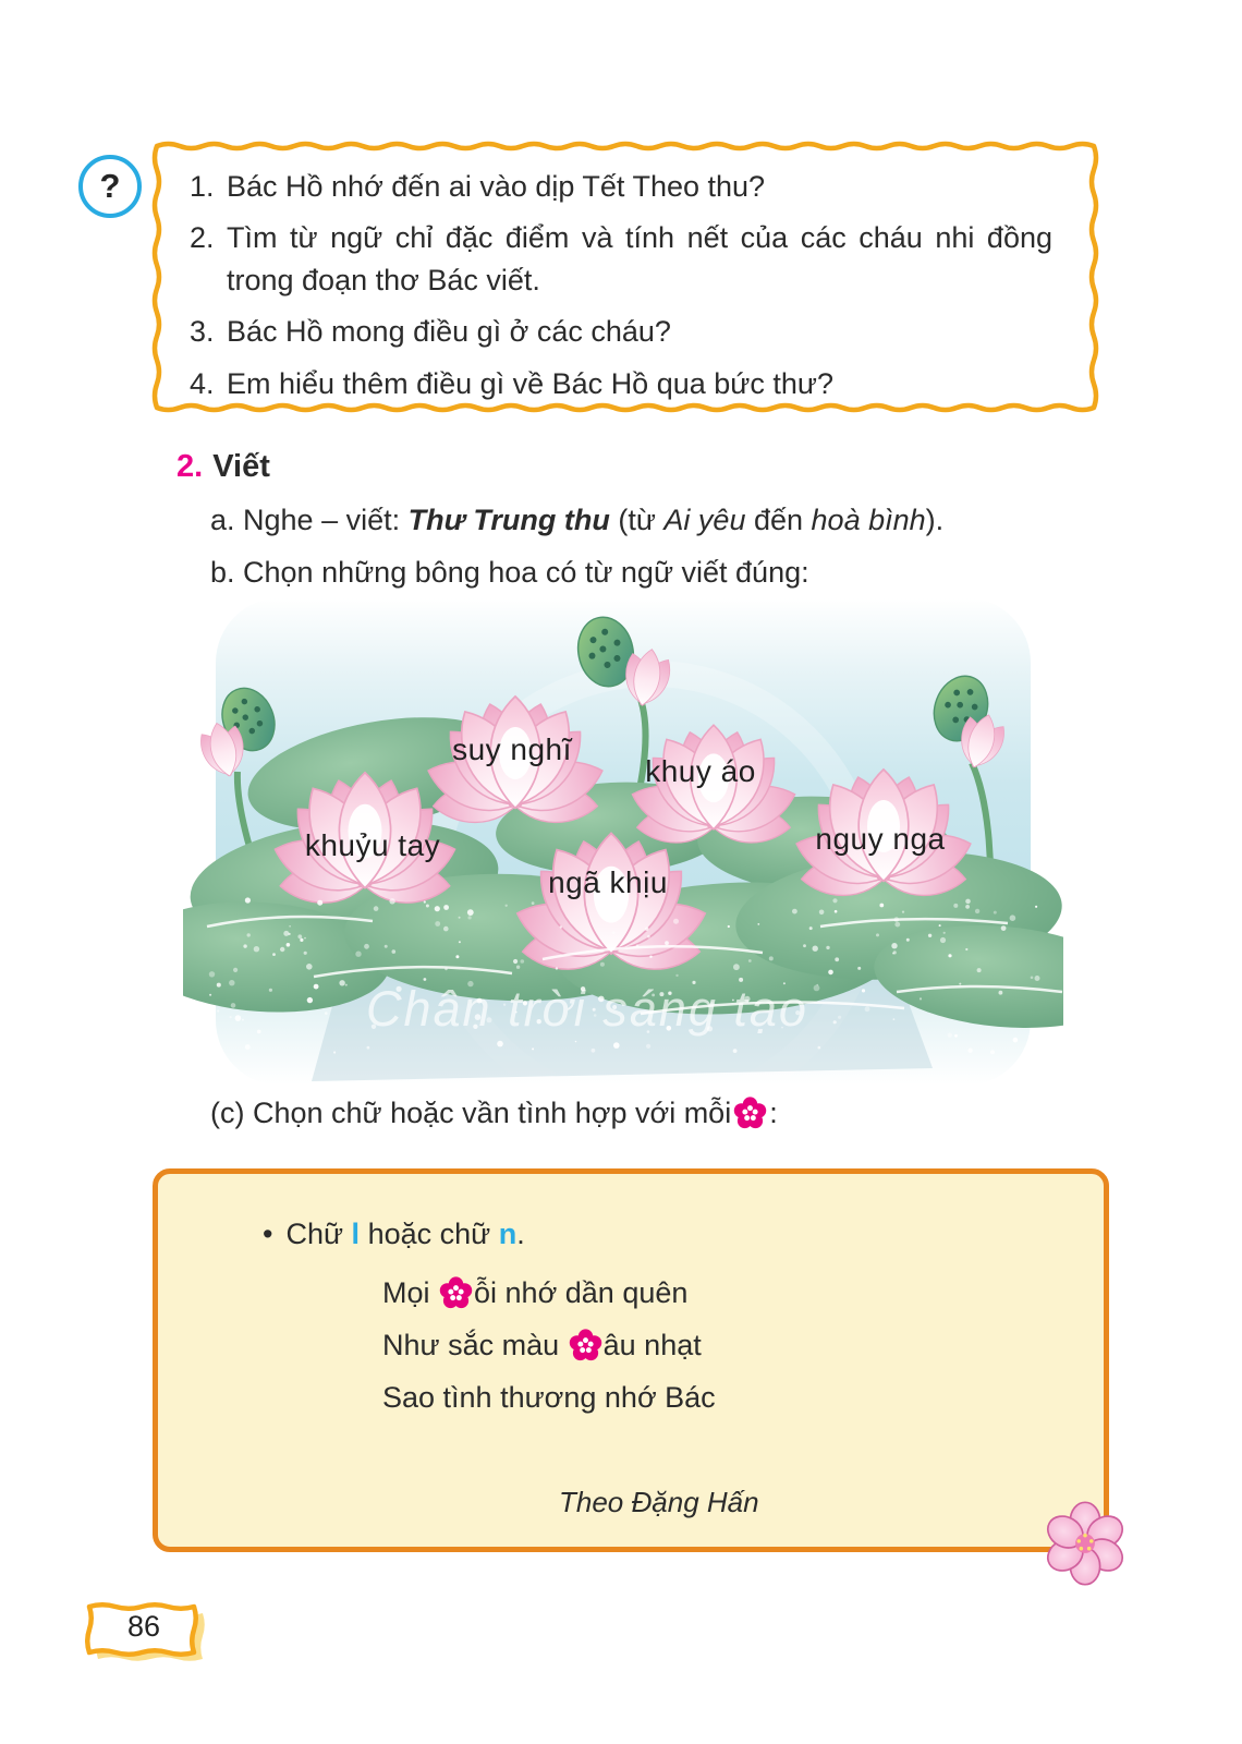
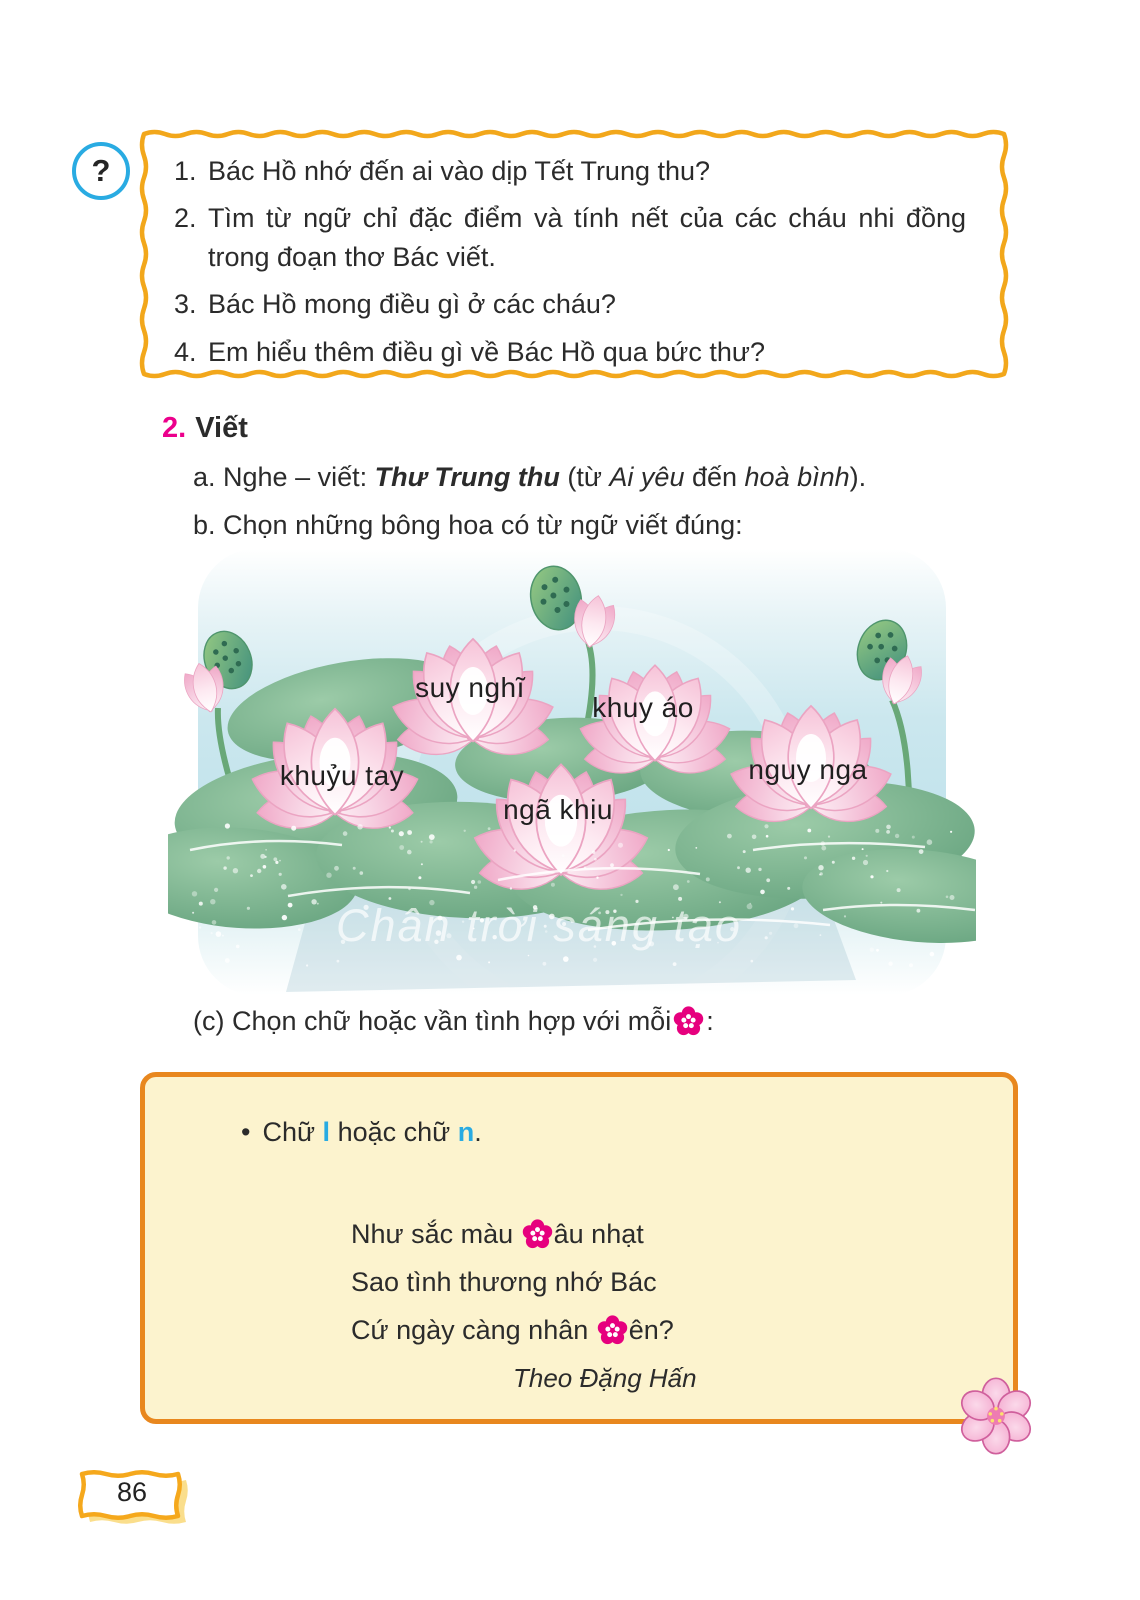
  ?
  1.
- Bác Hồ nhớ đến ai vào dịp Tết Theo thu?
+ Bác Hồ nhớ đến ai vào dịp Tết Trung thu?
  2.
  Tìm từ ngữ chỉ đặc điểm và tính nết của các cháu nhi đồng trong đoạn thơ Bác viết.
  3.
  Bác Hồ mong điều gì ở các cháu?
  4.
  Em hiểu thêm điều gì về Bác Hồ qua bức thư?
  2. Viết
  a. Nghe – viết: Thư Trung thu (từ Ai yêu đến hoà bình).
  b. Chọn những bông hoa có từ ngữ viết đúng:
  Chân trời sáng tạo
  suy nghĩ
  khuy áo
  khuỷu tay
  ngã khịu
  nguy nga
  (c) Chọn chữ hoặc vần tình hợp với mỗi
  :
  • Chữ l hoặc chữ n.
- Mọi ỗi nhớ dần quên
  Như sắc màu âu nhạt
  Sao tình thương nhớ Bác
+ Cứ ngày càng nhân ên?
  Theo Đặng Hấn
  86
